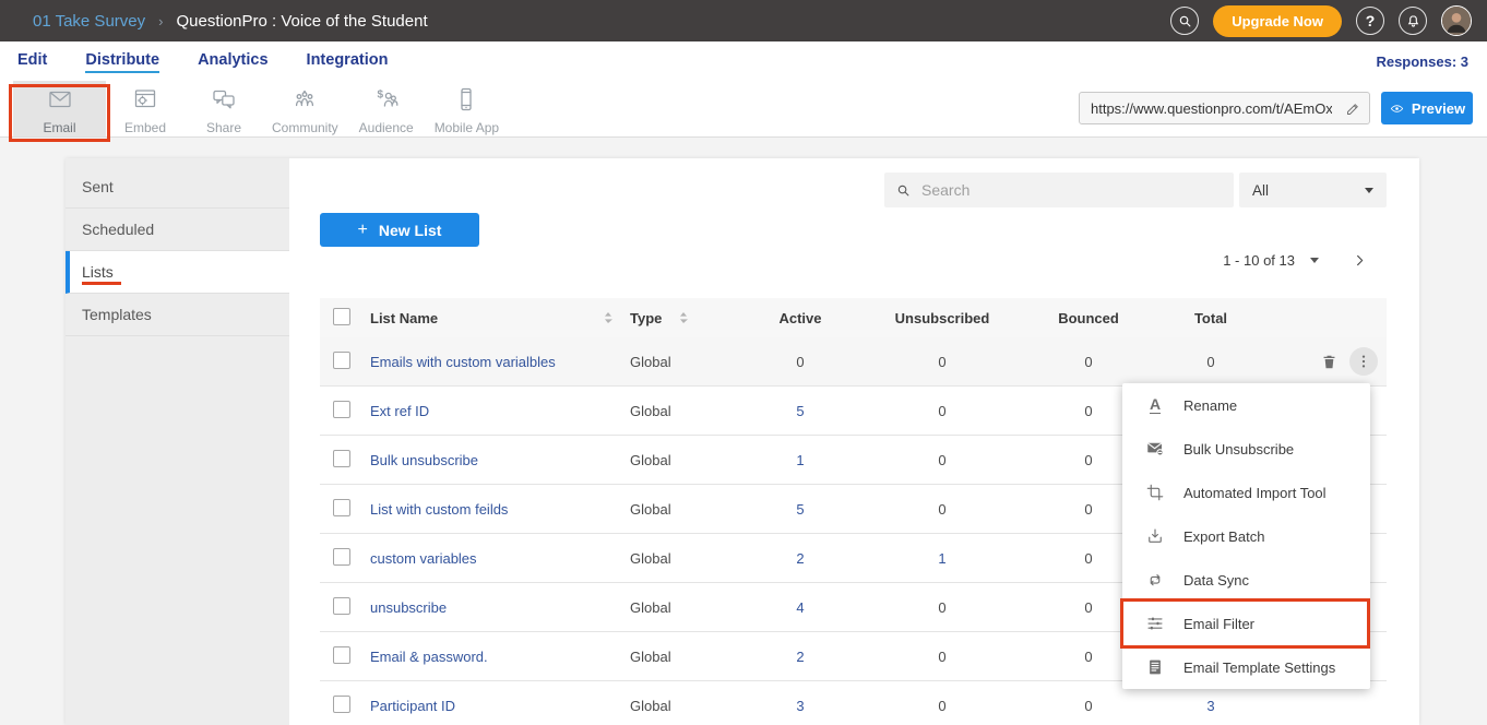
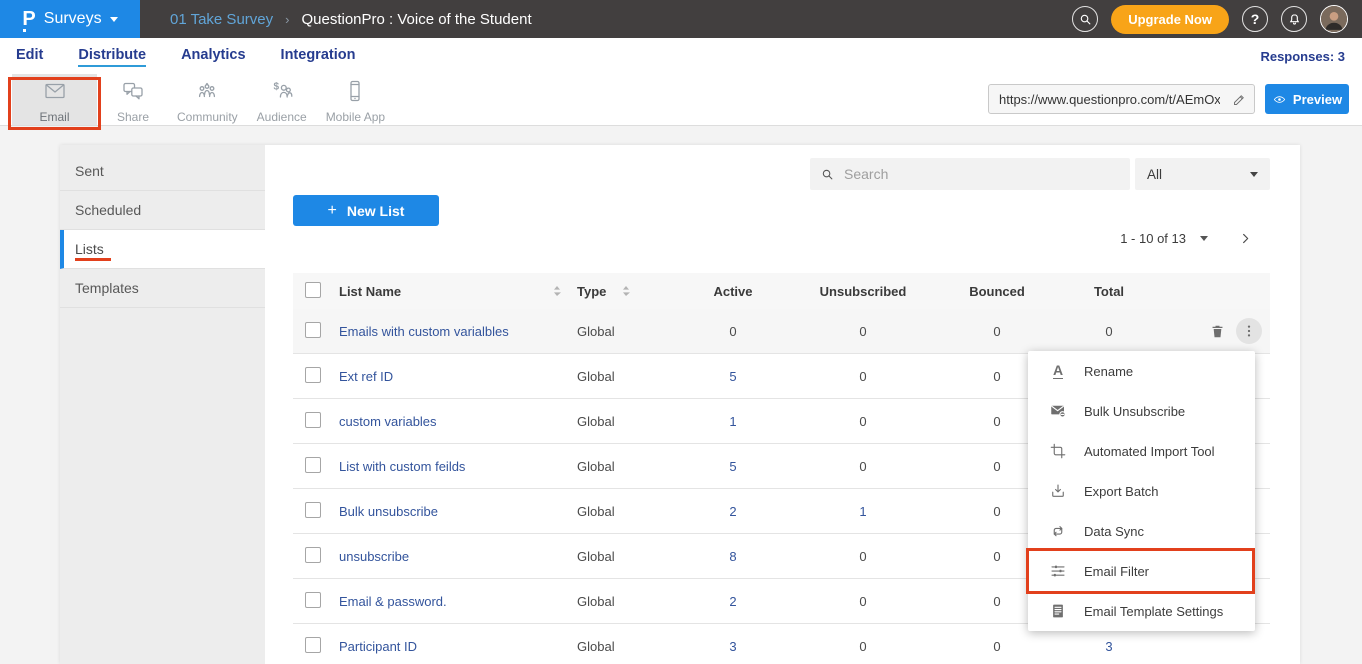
+ P
+ Surveys
  01 Take Survey
  ›
  QuestionPro : Voice of the Student
  Upgrade Now
  ?
  Edit
  Distribute
  Analytics
  Integration
  Responses: 3
  Email
- Embed
  Share
  Community
  $
  Audience
  Mobile App
  https://www.questionpro.com/t/AEmOx
  Preview
  Sent
  Scheduled
  Lists
  Templates
  Search
  All
  +
  New List
  1 - 10 of 13
  List Name
  Type
  Active
  Unsubscribed
  Bounced
  Total
  Emails with custom varialbles
  Global
  0
  0
  0
  0
  Ext ref ID
  Global
  5
  0
  0
- Bulk unsubscribe
+ custom variables
  Global
  1
  0
  0
  List with custom feilds
  Global
  5
  0
  0
- custom variables
+ Bulk unsubscribe
  Global
  2
  1
  0
  unsubscribe
  Global
- 4
+ 8
  0
  0
  Email & password.
  Global
  2
  0
  0
  Participant ID
  Global
  3
  0
  0
  3
  A
  Rename
  Bulk Unsubscribe
  Automated Import Tool
  Export Batch
  Data Sync
  Email Filter
  Email Template Settings
